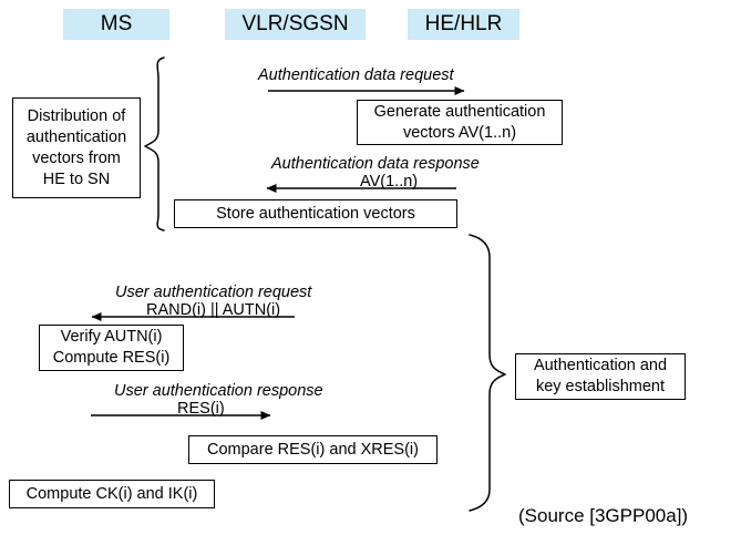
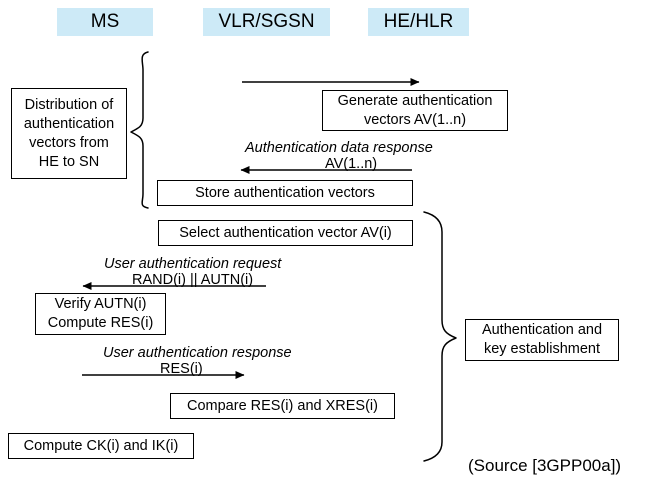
  MS
  VLR/SGSN
  HE/HLR
  Distribution of
  authentication
  vectors from
  HE to SN
  Authentication and
  key establishment
  Generate authentication
  vectors AV(1..n)
  Store authentication vectors
+ Select authentication vector AV(i)
  Verify AUTN(i)
  Compute RES(i)
  Compare RES(i) and XRES(i)
  Compute CK(i) and IK(i)
- Authentication data request
  Authentication data response
  AV(1..n)
  User authentication request
  RAND(i) || AUTN(i)
  User authentication response
  RES(i)
  (Source [3GPP00a])
